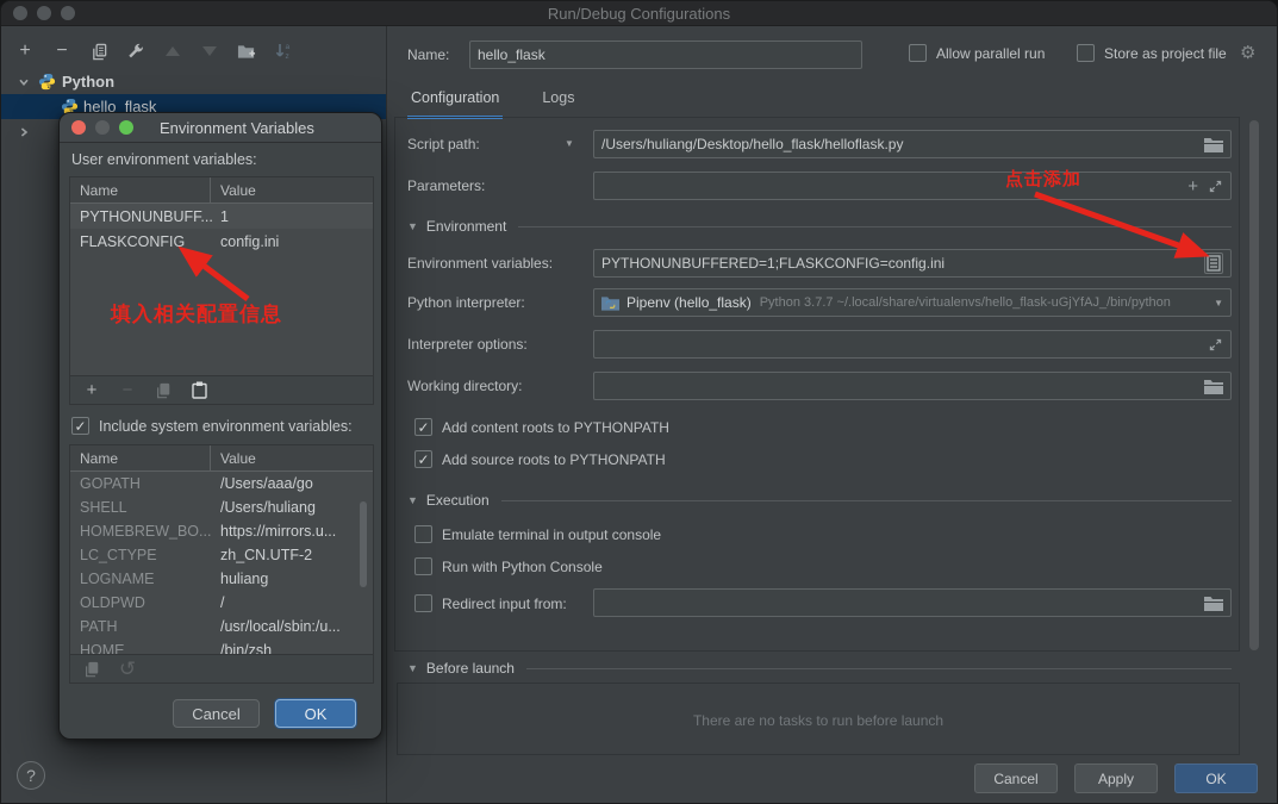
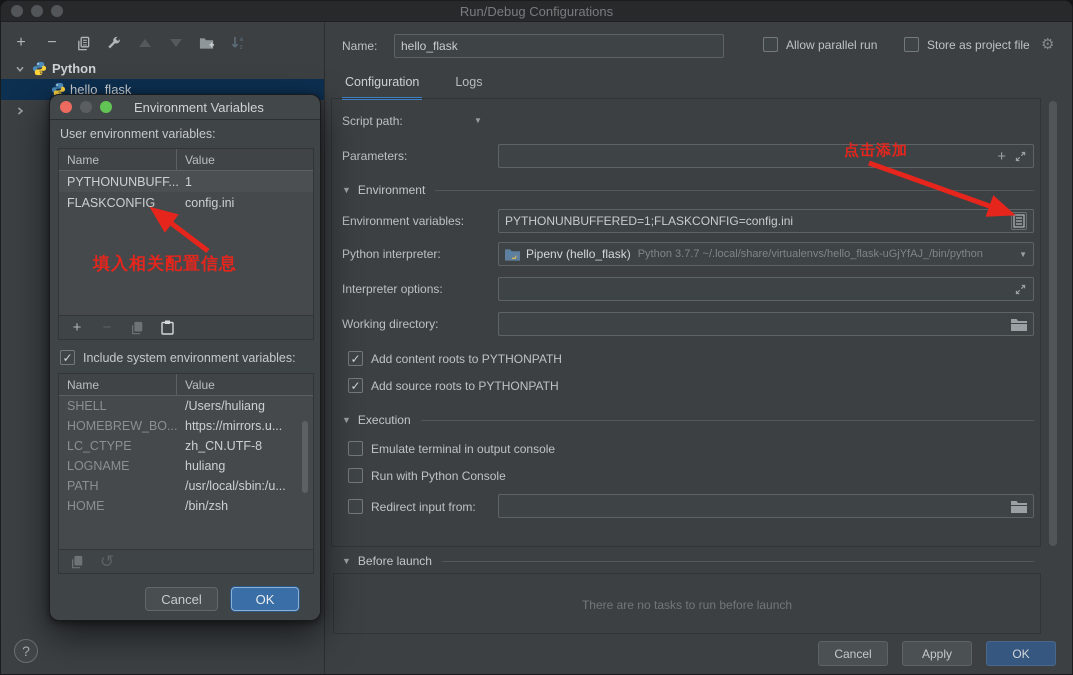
  Run/Debug Configurations
  +
  −
  Python
  hello_flask
  ?
  Name:
  hello_flask
  Allow parallel run
  Store as project file
  ⚙
  Configuration
  Logs
  Script path:
  ▼
- /Users/huliang/Desktop/hello_flask/helloflask.py
  Parameters:
  +
  ▼
  Environment
  Environment variables:
  PYTHONUNBUFFERED=1;FLASKCONFIG=config.ini
  Python interpreter:
  Pipenv (hello_flask)
  Python 3.7.7 ~/.local/share/virtualenvs/hello_flask-uGjYfAJ_/bin/python
  ▼
  Interpreter options:
  Working directory:
  ✓
  Add content roots to PYTHONPATH
  ✓
  Add source roots to PYTHONPATH
  ▼
  Execution
  Emulate terminal in output console
  Run with Python Console
  Redirect input from:
  ▼
  Before launch
  There are no tasks to run before launch
  Cancel
  Apply
  OK
  Environment Variables
  User environment variables:
  Name
  Value
  PYTHONUNBUFF..
  1
  FLASKCONFIG
  config.ini
  +
  ✓
  Include system environment variables:
  Name
  Value
- GOPATH
- /Users/aaa/go
  SHELL
  /Users/huliang
  HOMEBREW_BO...
  https://mirrors.u...
  LC_CTYPE
- zh_CN.UTF-2
+ zh_CN.UTF-8
  LOGNAME
  huliang
- OLDPWD
- /
  PATH
  /usr/local/sbin:/u...
  HOME
  /bin/zsh
  ↺
  Cancel
  OK
  填入相关配置信息
  点击添加
